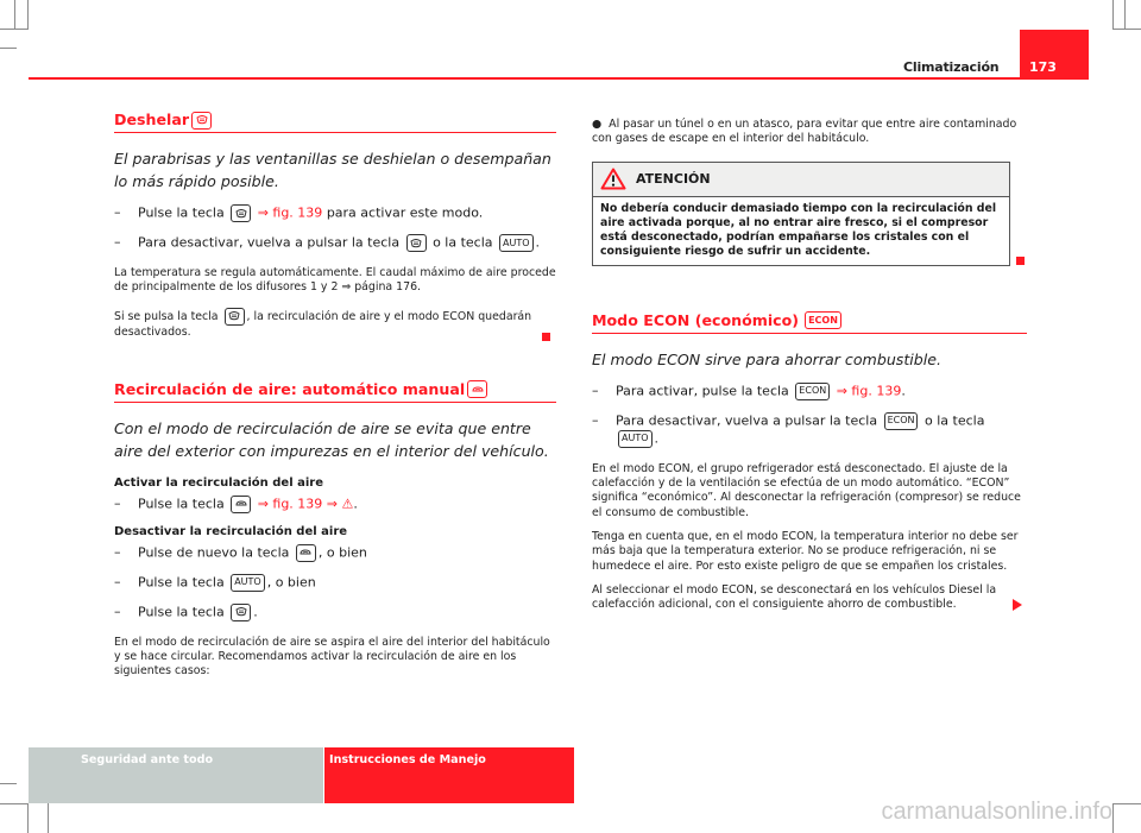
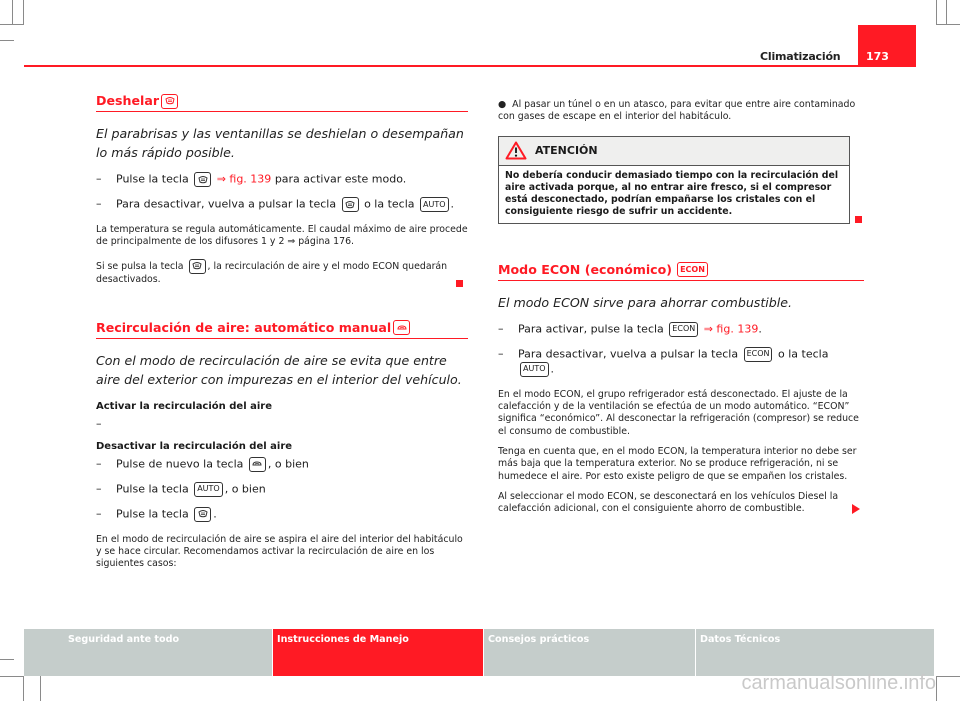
  173
  Climatización
  Deshelar
  El parabrisas y las ventanillas se deshielan o desempañan lo más rápido posible.
  –
  Pulse la tecla ⇒ fig. 139 para activar este modo.
  –
  Para desactivar, vuelva a pulsar la tecla o la tecla AUTO .
  La temperatura se regula automáticamente. El caudal máximo de aire procede de principalmente de los difusores 1 y 2 ⇒ página 176.
  Si se pulsa la tecla , la recirculación de aire y el modo ECON quedarán desactivados.
  Recirculación de aire: automático manual
  Con el modo de recirculación de aire se evita que entre aire del exterior con impurezas en el interior del vehículo.
  Activar la recirculación del aire
  –
- Pulse la tecla ⇒ fig. 139 ⇒ ⚠.
  Desactivar la recirculación del aire
  –
  Pulse de nuevo la tecla , o bien
  –
  Pulse la tecla AUTO , o bien
  –
  Pulse la tecla .
  En el modo de recirculación de aire se aspira el aire del interior del habitáculo y se hace circular. Recomendamos activar la recirculación de aire en los siguientes casos:
  ● Al pasar un túnel o en un atasco, para evitar que entre aire contaminado con gases de escape en el interior del habitáculo.
  ATENCIÓN
  No debería conducir demasiado tiempo con la recirculación del aire activada porque, al no entrar aire fresco, si el compresor está desconectado, podrían empañarse los cristales con el consiguiente riesgo de sufrir un accidente.
  Modo ECON (económico)
  ECON
  El modo ECON sirve para ahorrar combustible.
  –
  Para activar, pulse la tecla ECON ⇒ fig. 139.
  –
  Para desactivar, vuelva a pulsar la tecla ECON o la tecla AUTO .
  En el modo ECON, el grupo refrigerador está desconectado. El ajuste de la calefacción y de la ventilación se efectúa de un modo automático. “ECON” significa “económico”. Al desconectar la refrigeración (compresor) se reduce el consumo de combustible.
  Tenga en cuenta que, en el modo ECON, la temperatura interior no debe ser más baja que la temperatura exterior. No se produce refrigeración, ni se humedece el aire. Por esto existe peligro de que se empañen los cristales.
  Al seleccionar el modo ECON, se desconectará en los vehículos Diesel la calefacción adicional, con el consiguiente ahorro de combustible.
  Seguridad ante todo
  Instrucciones de Manejo
+ Consejos prácticos
+ Datos Técnicos
  carmanualsonline.info
